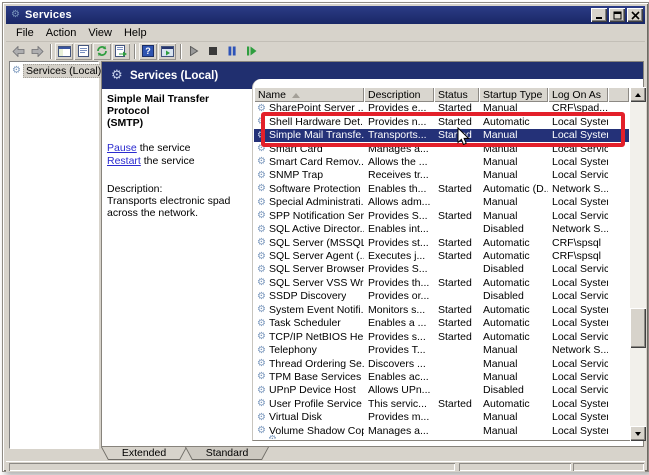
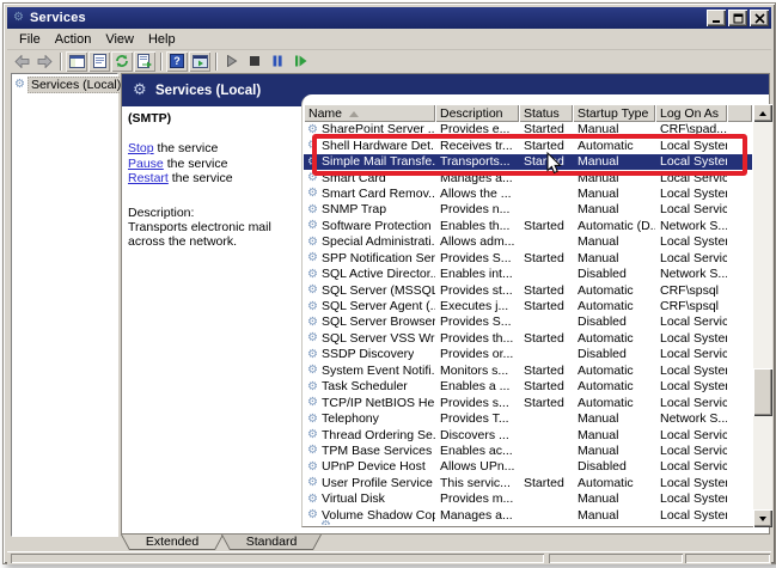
  ⚙
  Services
  File
  Action
  View
  Help
  ?
  ⚙
  Services (Local)
  ⚙
  Services (Local)
- Simple Mail Transfer Protocol
  (SMTP)
+ Stop the service
  Pause the service
  Restart the service
  Description:
- Transports electronic spad across the network.
+ Transports electronic mail across the network.
  Name
  Description
  Status
  Startup Type
  Log On As
  ⚙
  SharePoint Server ..
  Provides e...
  Started
  Manual
  CRF\spad...
  ⚙
  Shell Hardware Det.
- Provides n...
+ Receives tr...
  Started
  Automatic
  Local Syste
  ⚙
  Simple Mail Transfe.
  Transports...
  Stard
  Manual
  Local Syste
  ⚙
  Smart Card
  Manages a...
  Manual
  Local Servic
  ⚙
  Smart Card Remov..
  Allows the ...
  Manual
  Local Syste
  ⚙
  SNMP Trap
- Receives tr...
+ Provides n...
  Manual
  Local Servic
  ⚙
  Software Protection
  Enables th...
  Started
  Automatic (D.
  Network S...
  ⚙
  Special Administrati.
  Allows adm...
  Manual
  Local Syste
  ⚙
  SPP Notification Ser
  Provides S...
  Started
  Manual
  Local Servic
  ⚙
  SQL Active Director.
  Enables int...
  Disabled
  Network S...
  ⚙
  SQL Server (MSSQL
  Provides st...
  Started
  Automatic
  CRF\spsql
  ⚙
  SQL Server Agent (.
  Executes j...
  Started
  Automatic
  CRF\spsql
  ⚙
  SQL Server Browser
  Provides S...
  Disabled
  Local Servic
  ⚙
  SQL Server VSS Wr
  Provides th...
  Started
  Automatic
  Local Syste
  ⚙
  SSDP Discovery
  Provides or...
  Disabled
  Local Servic
  ⚙
  System Event Notifi.
  Monitors s...
  Started
  Automatic
  Local Syste
  ⚙
  Task Scheduler
  Enables a ...
  Started
  Automatic
  Local Syste
  ⚙
  TCP/IP NetBIOS He
  Provides s...
  Started
  Automatic
  Local Servic
  ⚙
  Telephony
  Provides T...
  Manual
  Network S...
  ⚙
  Thread Ordering Se.
  Discovers ...
  Manual
  Local Servic
  ⚙
  TPM Base Services
  Enables ac...
  Manual
  Local Servic
  ⚙
  UPnP Device Host
  Allows UPn...
  Disabled
  Local Servic
  ⚙
  User Profile Service
  This servic...
  Started
  Automatic
  Local Syste
  ⚙
  Virtual Disk
  Provides m...
  Manual
  Local Syste
  ⚙
  Volume Shadow Co
  Manages a...
  Manual
  Local Syste
  Extended
  Standard
